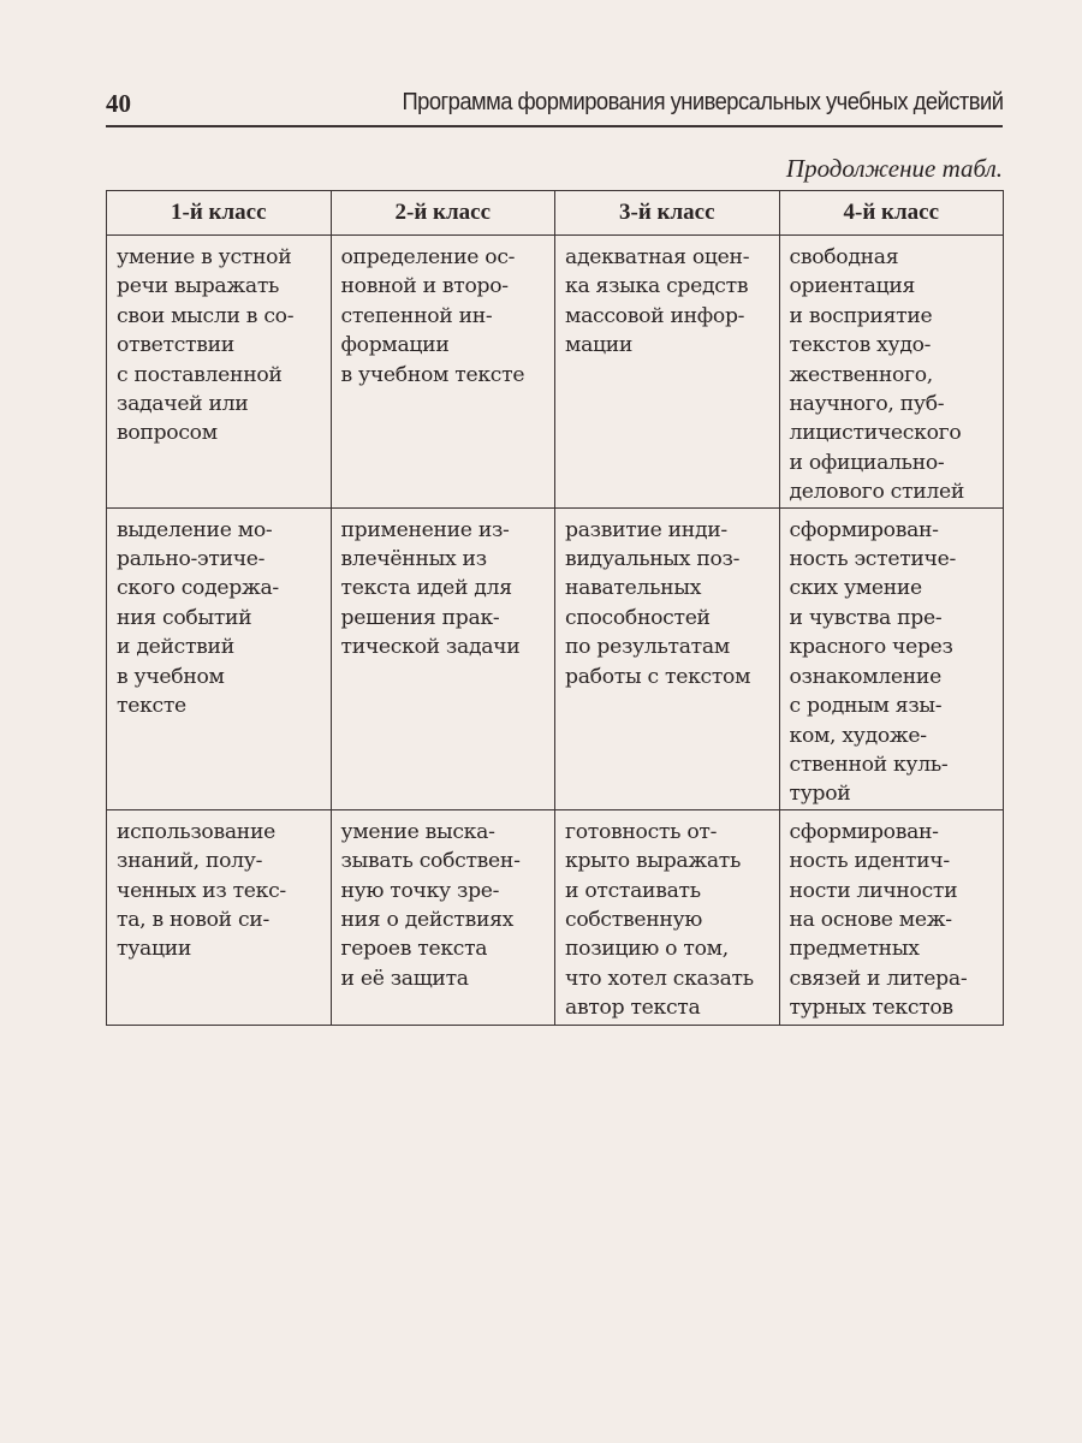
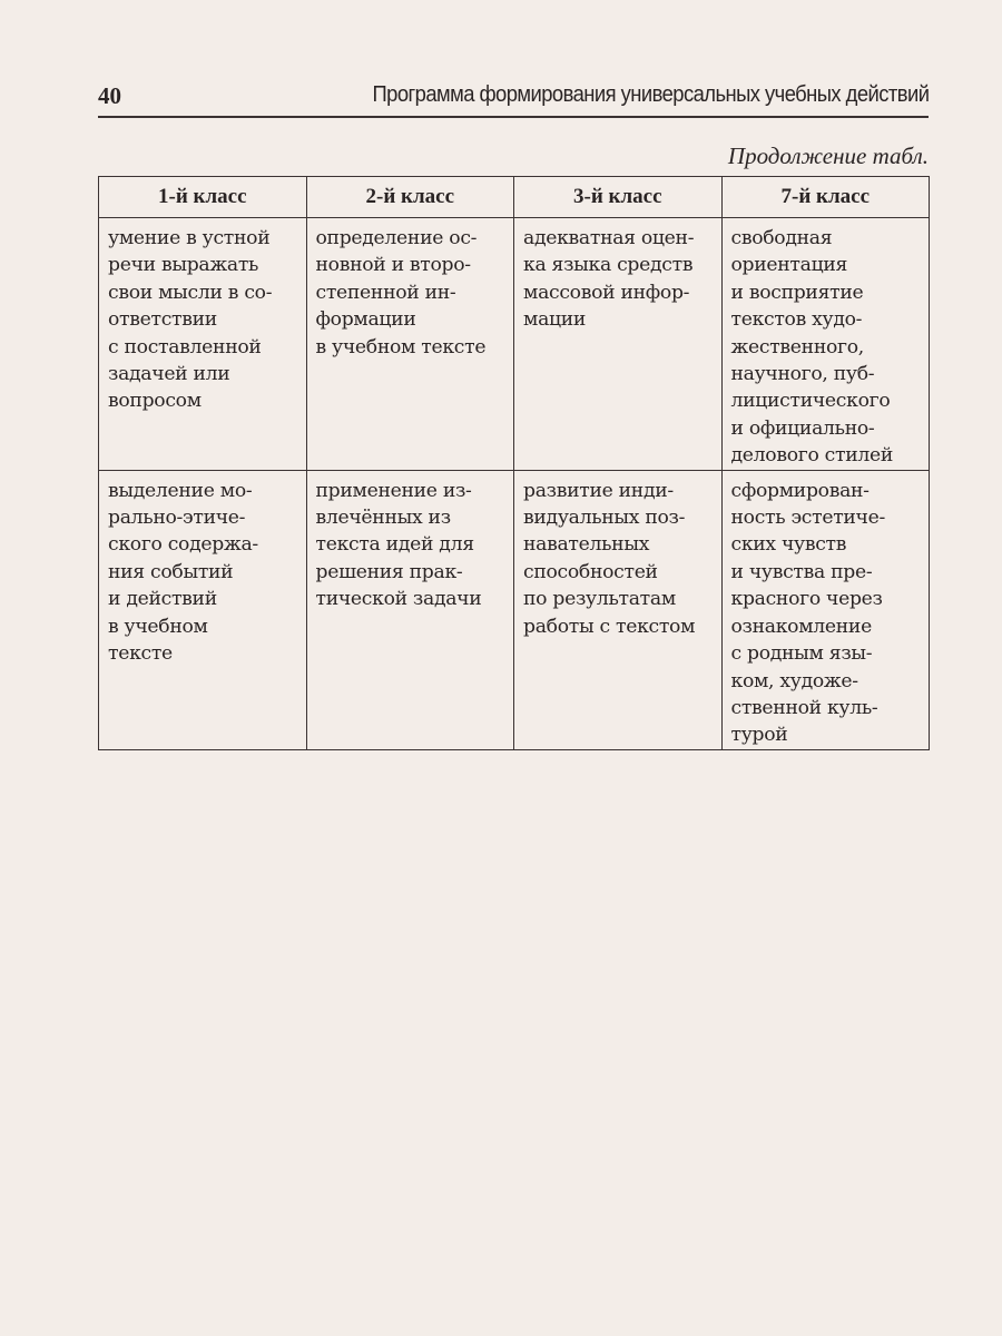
  40
  Программа формирования универсальных учебных действий
  Продолжение табл.
- 1-й класс	2-й класс	3-й класс	4-й класс
+ 1-й класс	2-й класс	3-й класс	7-й класс
  умение в устной речи выражать свои мысли в со- ответствии с поставленной задачей или вопросом	определение ос- новной и второ- степенной ин- формации в учебном тексте	адекватная оцен- ка языка средств массовой инфор- мации	свободная ориентация и восприятие текстов худо- жественного, научного, пуб- лицистического и официально- делового стилей
- выделение мо- рально-этиче- ского содержа- ния событий и действий в учебном тексте	применение из- влечённых из текста идей для решения прак- тической задачи	развитие инди- видуальных поз- навательных способностей по результатам работы с текстом	сформирован- ность эстетиче- ских умение и чувства пре- красного через ознакомление с родным язы- ком, художе- ственной куль- турой
+ выделение мо- рально-этиче- ского содержа- ния событий и действий в учебном тексте	применение из- влечённых из текста идей для решения прак- тической задачи	развитие инди- видуальных поз- навательных способностей по результатам работы с текстом	сформирован- ность эстетиче- ских чувств и чувства пре- красного через ознакомление с родным язы- ком, художе- ственной куль- турой
- использование знаний, полу- ченных из текс- та, в новой си- туации	умение выска- зывать собствен- ную точку зре- ния о действиях героев текста и её защита	готовность от- крыто выражать и отстаивать собственную позицию о том, что хотел сказать автор текста	сформирован- ность идентич- ности личности на основе меж- предметных связей и литера- турных текстов
